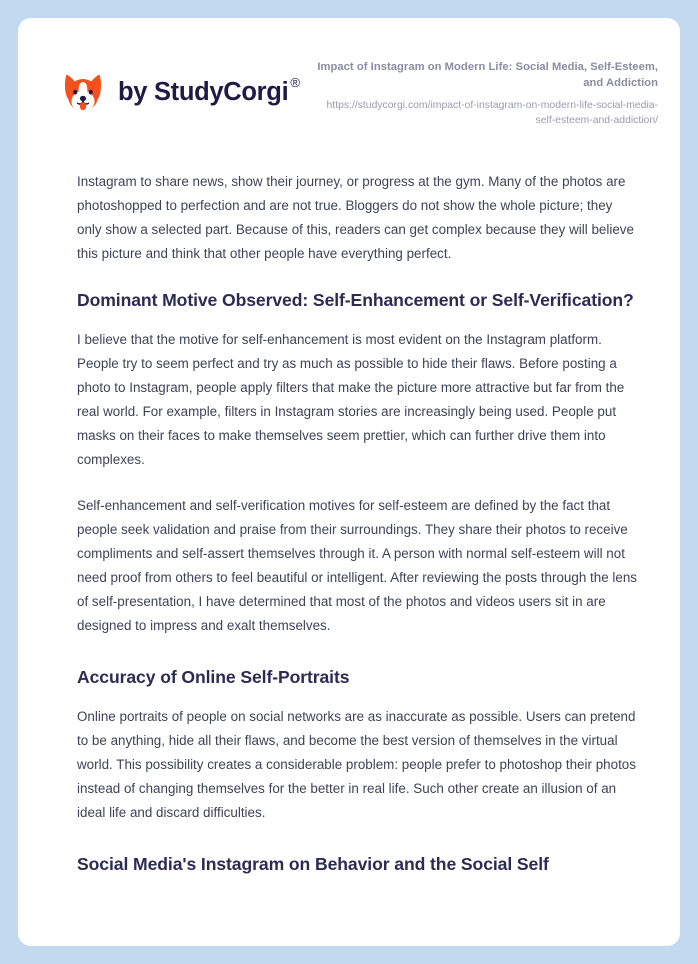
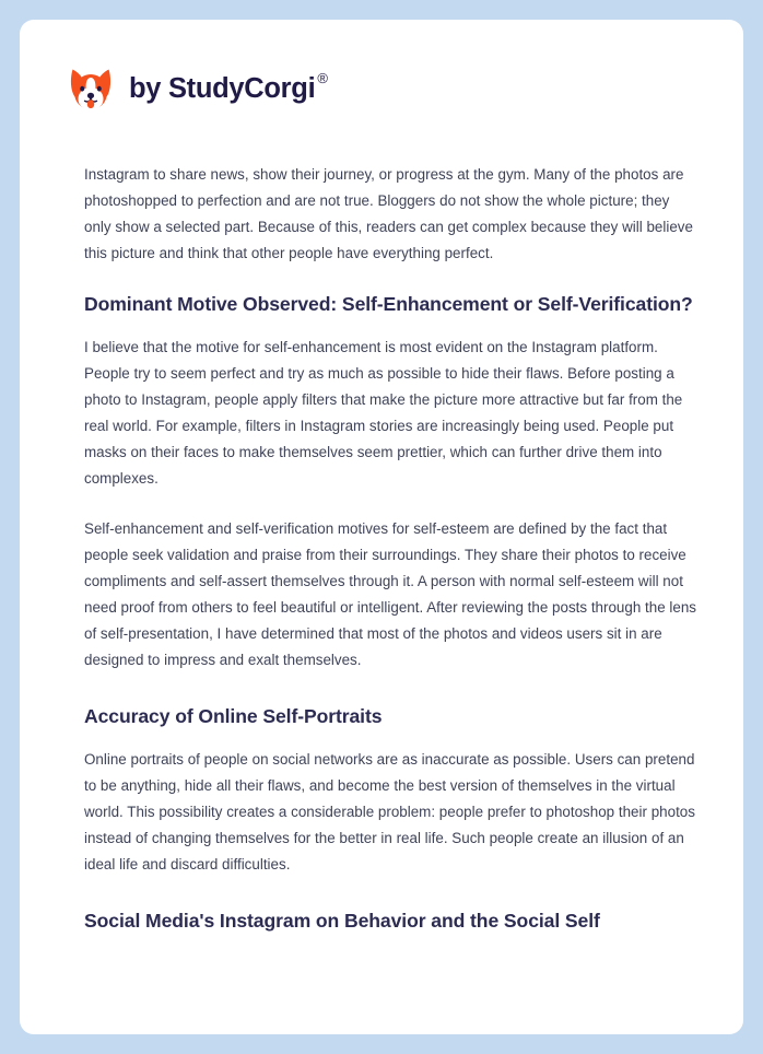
  by StudyCorgi
  ®
- Impact of Instagram on Modern Life: Social Media, Self-Esteem, and Addiction
- https://studycorgi.com/impact-of-instagram-on-modern-life-social-media-self-esteem-and-addiction/
  Instagram to share news, show their journey, or progress at the gym. Many of the photos are photoshopped to perfection and are not true. Bloggers do not show the whole picture; they only show a selected part. Because of this, readers can get complex because they will believe this picture and think that other people have everything perfect.
  Dominant Motive Observed: Self-Enhancement or Self-Verification?
  I believe that the motive for self-enhancement is most evident on the Instagram platform. People try to seem perfect and try as much as possible to hide their flaws. Before posting a photo to Instagram, people apply filters that make the picture more attractive but far from the real world. For example, filters in Instagram stories are increasingly being used. People put masks on their faces to make themselves seem prettier, which can further drive them into complexes.
  Self-enhancement and self-verification motives for self-esteem are defined by the fact that people seek validation and praise from their surroundings. They share their photos to receive compliments and self-assert themselves through it. A person with normal self-esteem will not need proof from others to feel beautiful or intelligent. After reviewing the posts through the lens of self-presentation, I have determined that most of the photos and videos users sit in are designed to impress and exalt themselves.
  Accuracy of Online Self-Portraits
- Online portraits of people on social networks are as inaccurate as possible. Users can pretend to be anything, hide all their flaws, and become the best version of themselves in the virtual world. This possibility creates a considerable problem: people prefer to photoshop their photos instead of changing themselves for the better in real life. Such other create an illusion of an ideal life and discard difficulties.
+ Online portraits of people on social networks are as inaccurate as possible. Users can pretend to be anything, hide all their flaws, and become the best version of themselves in the virtual world. This possibility creates a considerable problem: people prefer to photoshop their photos instead of changing themselves for the better in real life. Such people create an illusion of an ideal life and discard difficulties.
  Social Media's Instagram on Behavior and the Social Self
